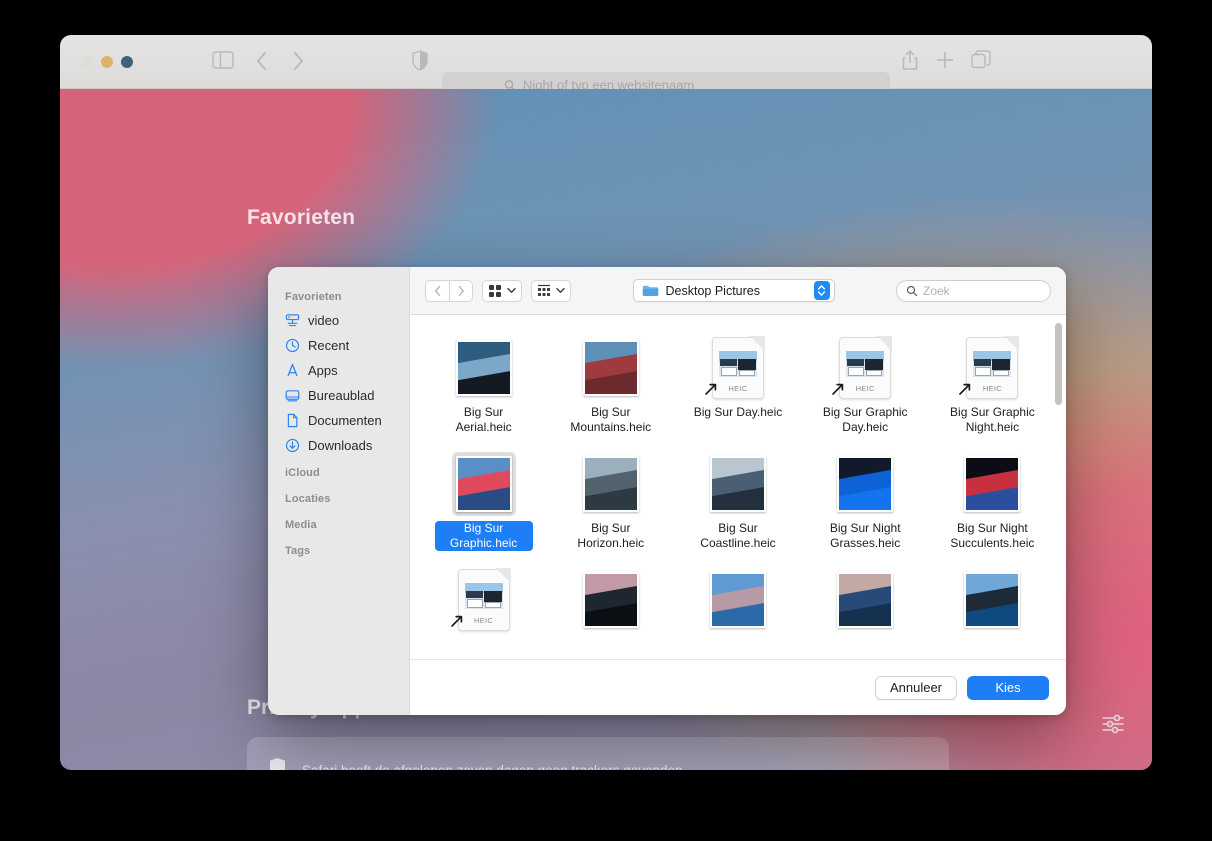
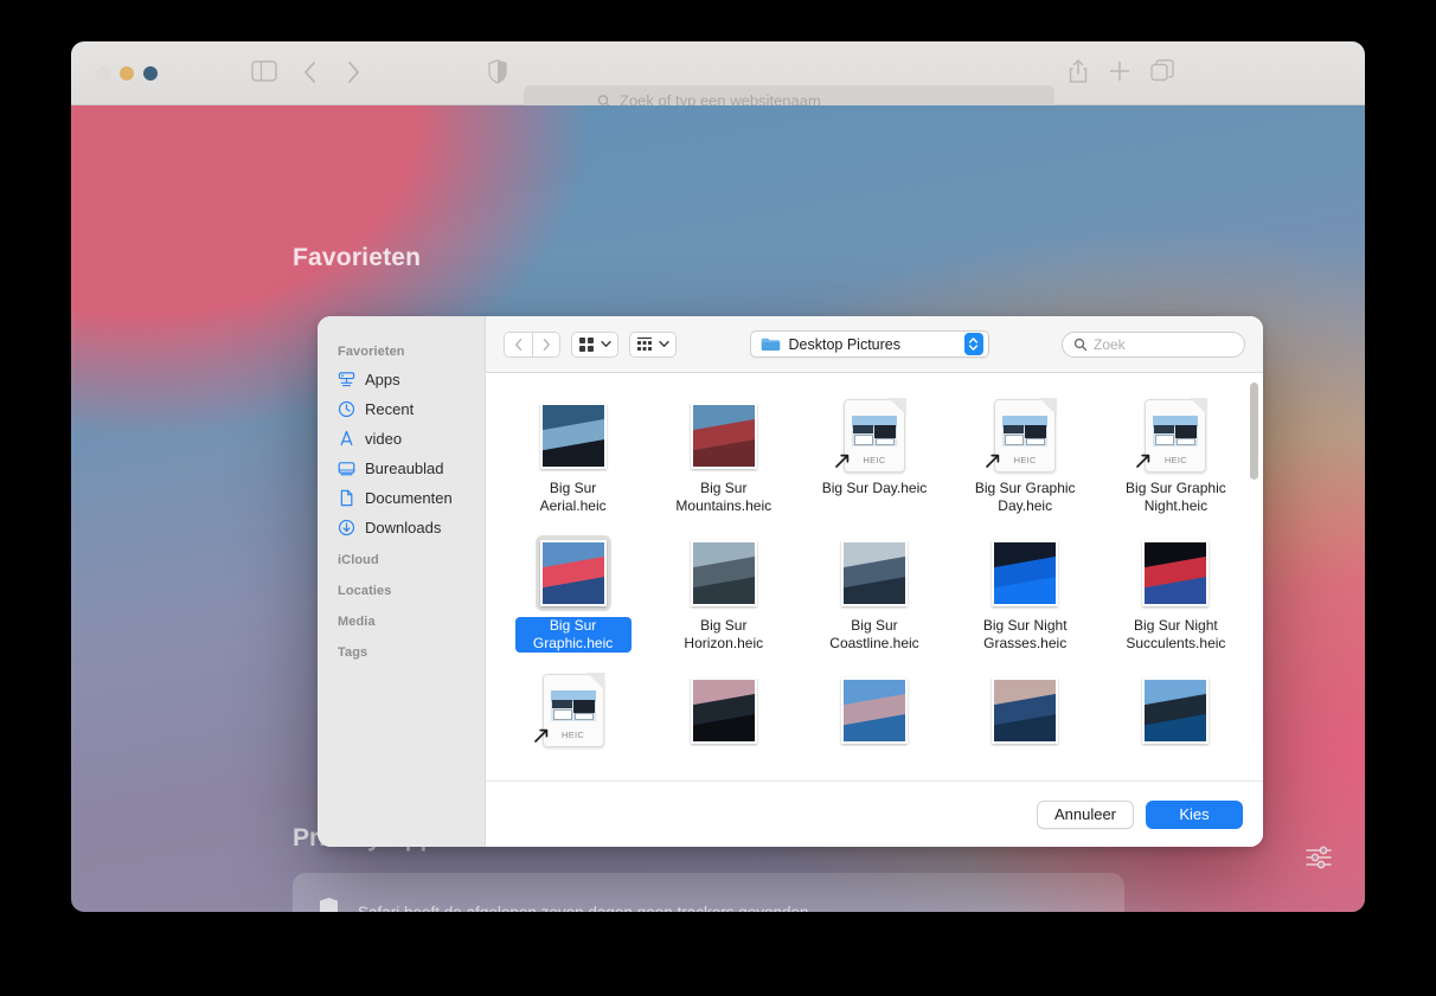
- Night of typ een websitenaam
+ Zoek of typ een websitenaam
  Favorieten
  Favorieten
- video
+ Apps
  Recent
- Apps
+ video
  Bureaublad
  Documenten
  Downloads
  iCloud
  Locaties
  Media
  Tags
  Desktop Pictures
  Zoek
  Big Sur Aerial.heic
  Big Sur Mountains.heic
  HEIC
  Big Sur Day.heic
  HEIC
  Big Sur Graphic Day.heic
  HEIC
  Big Sur Graphic Night.heic
  Big Sur Graphic.heic
  Big Sur Horizon.heic
  Big Sur Coastline.heic
  Big Sur Night Grasses.heic
  Big Sur Night Succulents.heic
  HEIC
  Annuleer
  Kies
